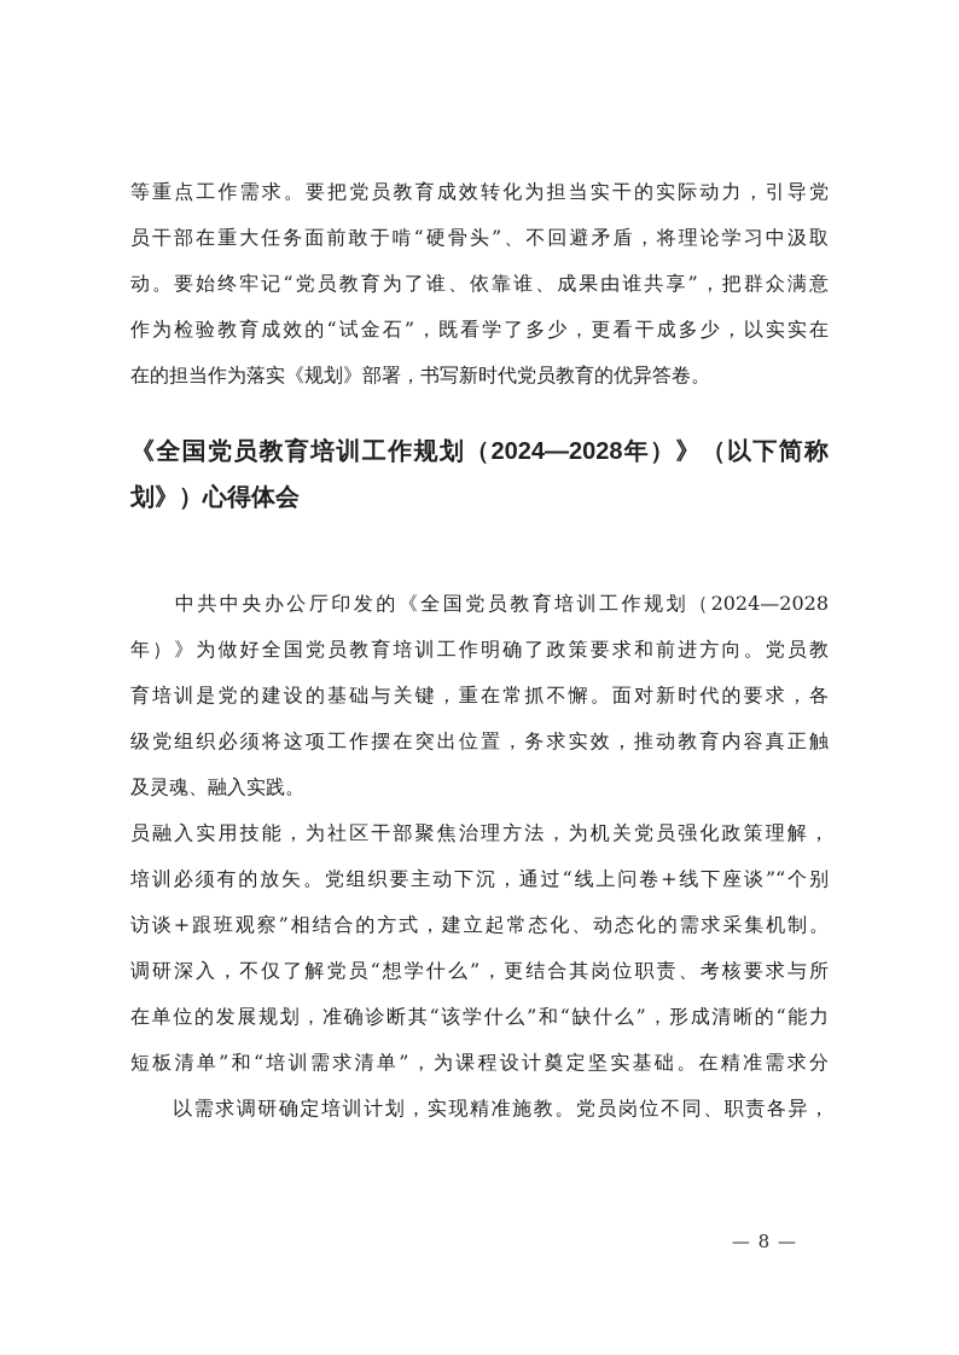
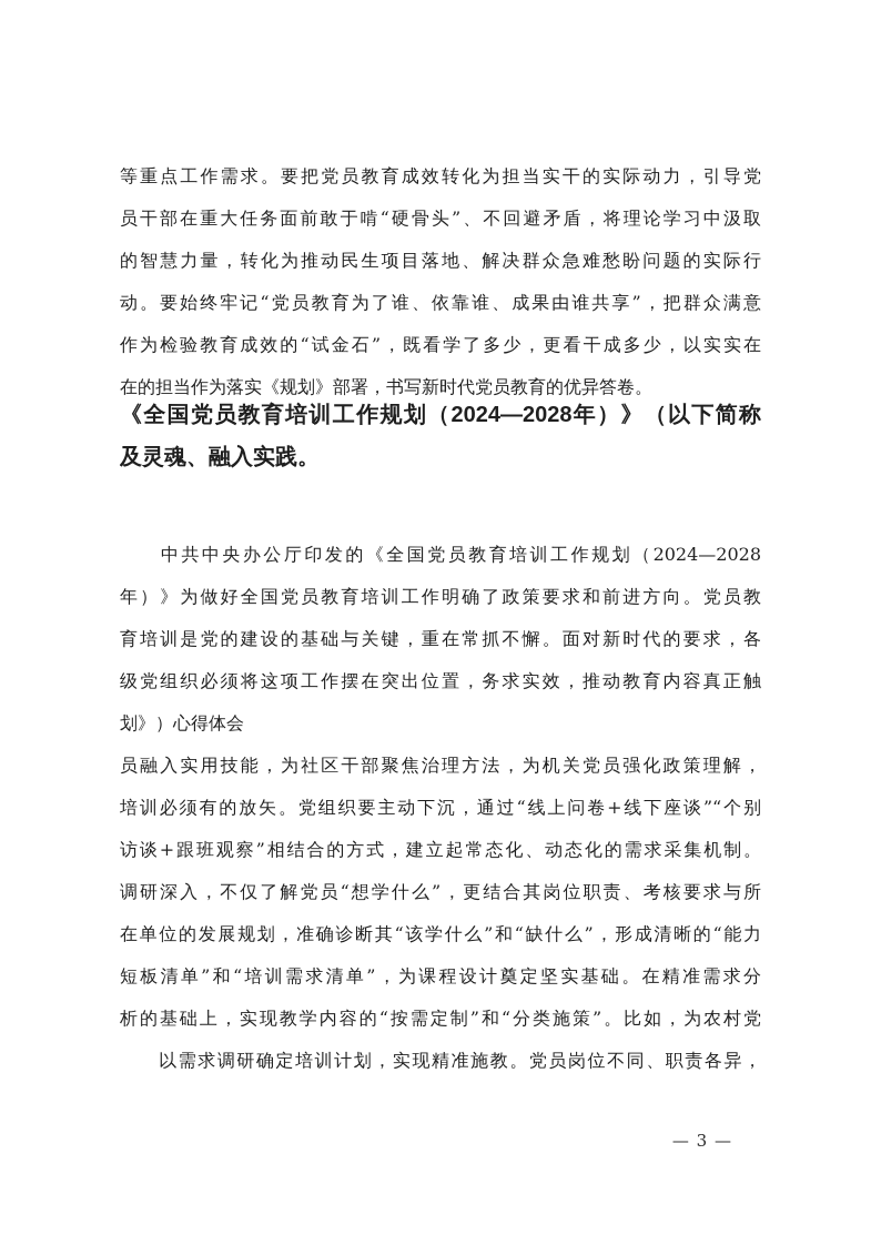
  等重点工作需求。要把党员教育成效转化为担当实干的实际动力，引导党
  员干部在重大任务面前敢于啃“硬骨头”、不回避矛盾，将理论学习中汲取
+ 的智慧力量，转化为推动民生项目落地、解决群众急难愁盼问题的实际行
  动。要始终牢记“党员教育为了谁、依靠谁、成果由谁共享”，把群众满意
  作为检验教育成效的“试金石”，既看学了多少，更看干成多少，以实实在
  在的担当作为落实《规划》部署，书写新时代党员教育的优异答卷。
  《全国党员教育培训工作规划（2024—2028年）》（以下简称
- 划》）心得体会
+ 及灵魂、融入实践。
  中共中央办公厅印发的《全国党员教育培训工作规划（2024—2028
  年）》为做好全国党员教育培训工作明确了政策要求和前进方向。党员教
  育培训是党的建设的基础与关键，重在常抓不懈。面对新时代的要求，各
  级党组织必须将这项工作摆在突出位置，务求实效，推动教育内容真正触
- 及灵魂、融入实践。
+ 划》）心得体会
  员融入实用技能，为社区干部聚焦治理方法，为机关党员强化政策理解，
  培训必须有的放矢。党组织要主动下沉，通过“线上问卷+线下座谈”“个别
  访谈+跟班观察”相结合的方式，建立起常态化、动态化的需求采集机制。
  调研深入，不仅了解党员“想学什么”，更结合其岗位职责、考核要求与所
  在单位的发展规划，准确诊断其“该学什么”和“缺什么”，形成清晰的“能力
  短板清单”和“培训需求清单”，为课程设计奠定坚实基础。在精准需求分
+ 析的基础上，实现教学内容的“按需定制”和“分类施策”。比如，为农村党
  以需求调研确定培训计划，实现精准施教。党员岗位不同、职责各异，
- — 8 —
+ — 3 —
